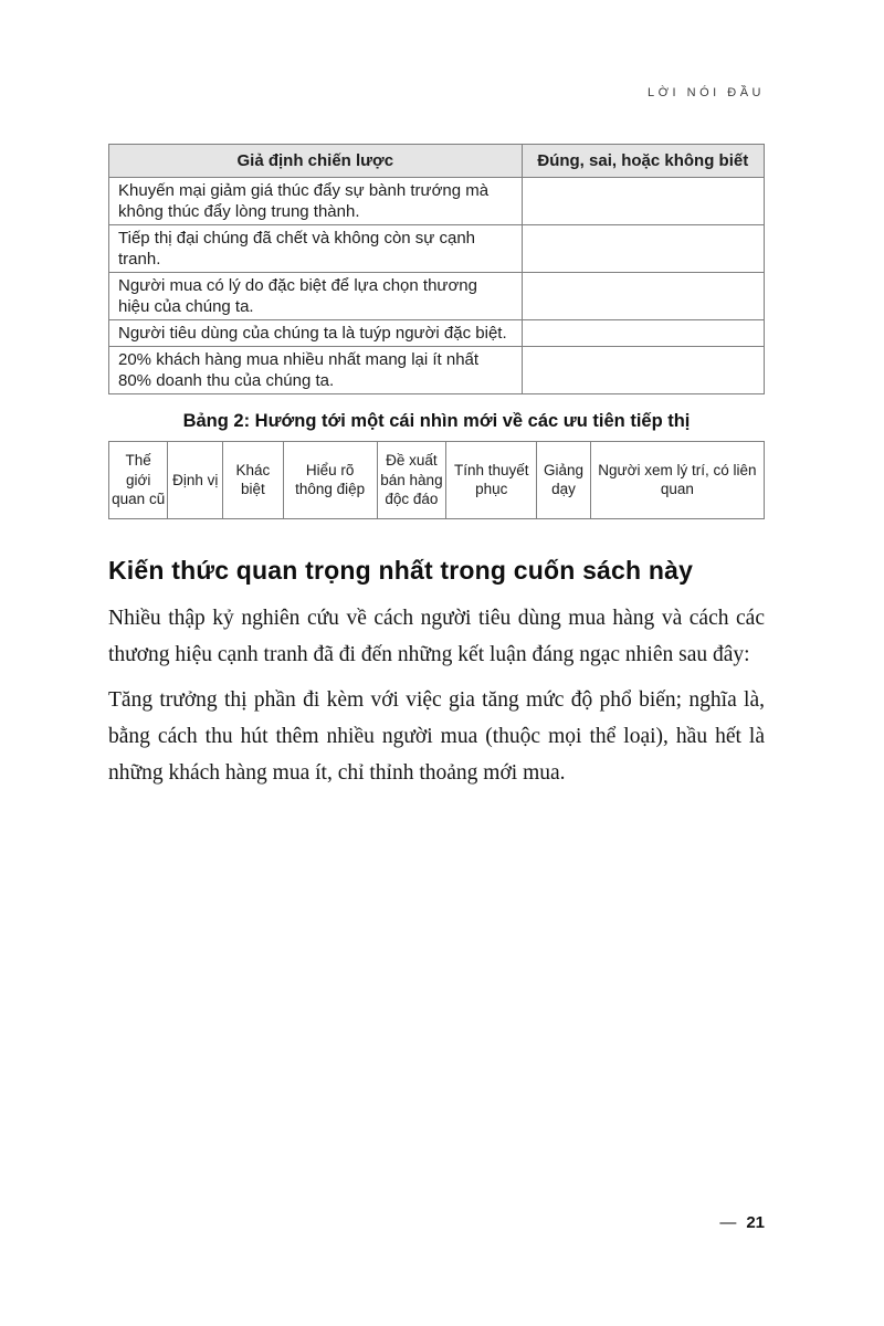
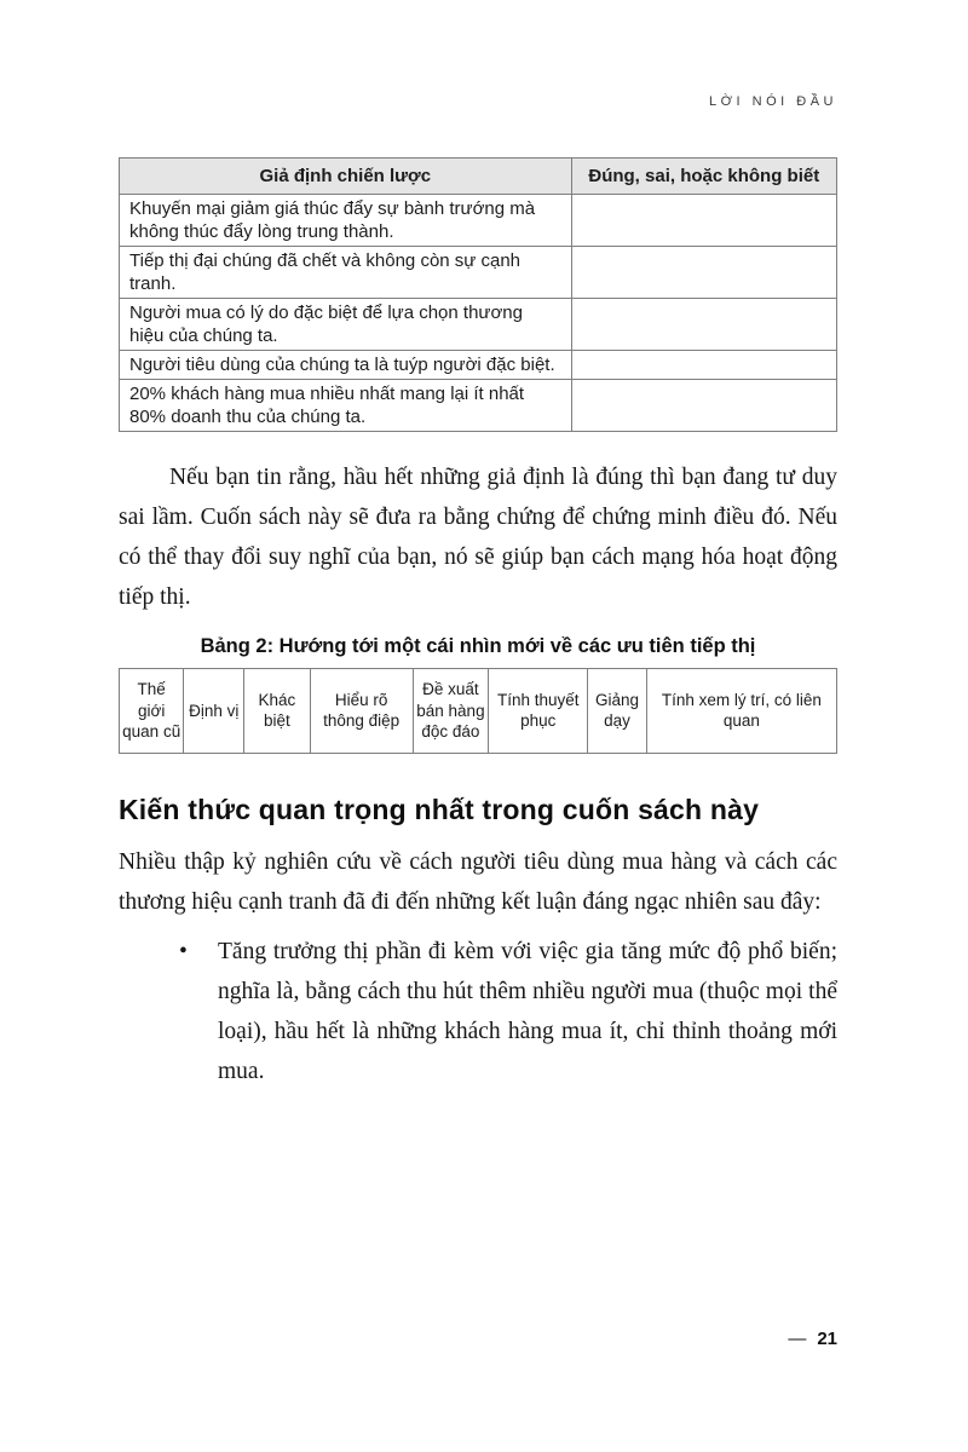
  LỜI NÓI ĐẦU
  Giả định chiến lược	Đúng, sai, hoặc không biết
  Khuyến mại giảm giá thúc đẩy sự bành trướng mà không thúc đẩy lòng trung thành.
  Tiếp thị đại chúng đã chết và không còn sự cạnh tranh.
  Người mua có lý do đặc biệt để lựa chọn thương hiệu của chúng ta.
  Người tiêu dùng của chúng ta là tuýp người đặc biệt.
  20% khách hàng mua nhiều nhất mang lại ít nhất 80% doanh thu của chúng ta.
+ Nếu bạn tin rằng, hầu hết những giả định là đúng thì bạn đang tư duy sai lầm. Cuốn sách này sẽ đưa ra bằng chứng để chứng minh điều đó. Nếu có thể thay đổi suy nghĩ của bạn, nó sẽ giúp bạn cách mạng hóa hoạt động tiếp thị.
  Bảng 2: Hướng tới một cái nhìn mới về các ưu tiên tiếp thị
- Thế giới quan cũ	Định vị	Khác biệt	Hiểu rõ thông điệp	Đề xuất bán hàng độc đáo	Tính thuyết phục	Giảng dạy	Người xem lý trí, có liên quan
+ Thế giới quan cũ	Định vị	Khác biệt	Hiểu rõ thông điệp	Đề xuất bán hàng độc đáo	Tính thuyết phục	Giảng dạy	Tính xem lý trí, có liên quan
  Kiến thức quan trọng nhất trong cuốn sách này
  Nhiều thập kỷ nghiên cứu về cách người tiêu dùng mua hàng và cách các thương hiệu cạnh tranh đã đi đến những kết luận đáng ngạc nhiên sau đây:
+ •
  Tăng trưởng thị phần đi kèm với việc gia tăng mức độ phổ biến; nghĩa là, bằng cách thu hút thêm nhiều người mua (thuộc mọi thể loại), hầu hết là những khách hàng mua ít, chỉ thỉnh thoảng mới mua.
  — 21
